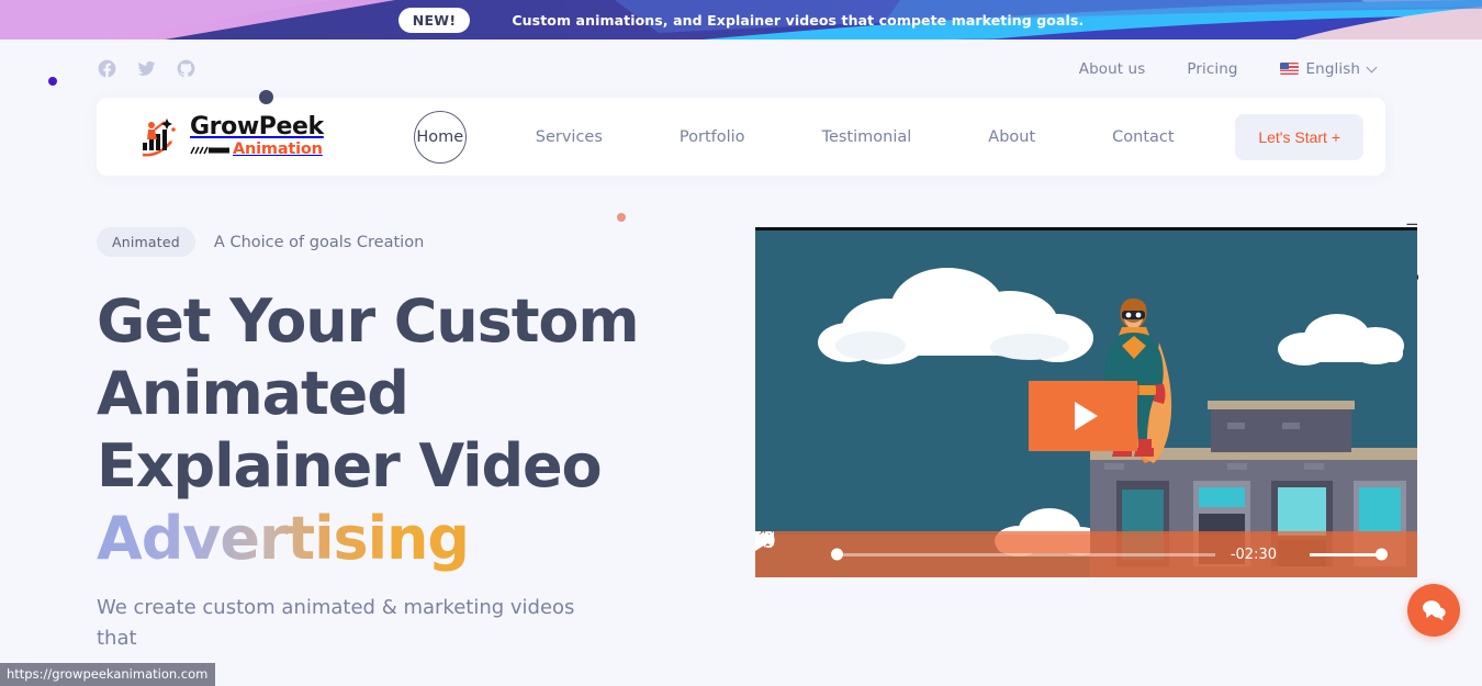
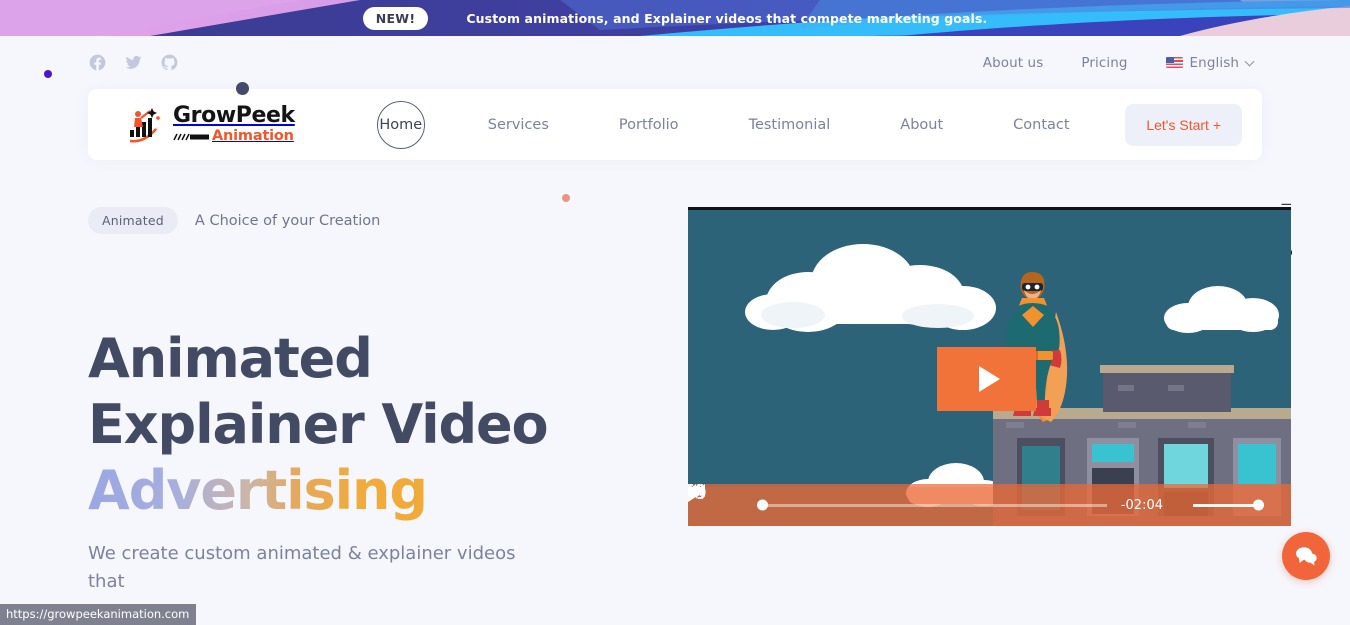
  NEW!
  Custom animations, and Explainer videos that compete marketing goals.
  About us
  Pricing
  English
  GrowPeek
  Animation
  Home
  Services
  Portfolio
  Testimonial
  About
  Contact
  Let's Start +
  Animated
- A Choice of goals Creation
+ A Choice of your Creation
- Get Your Custom
  Animated
  Explainer Video
  Advertising
- We create custom animated & marketing videos that
+ We create custom animated & explainer videos that
- -02:30
+ -02:04
  https://growpeekanimation.com
